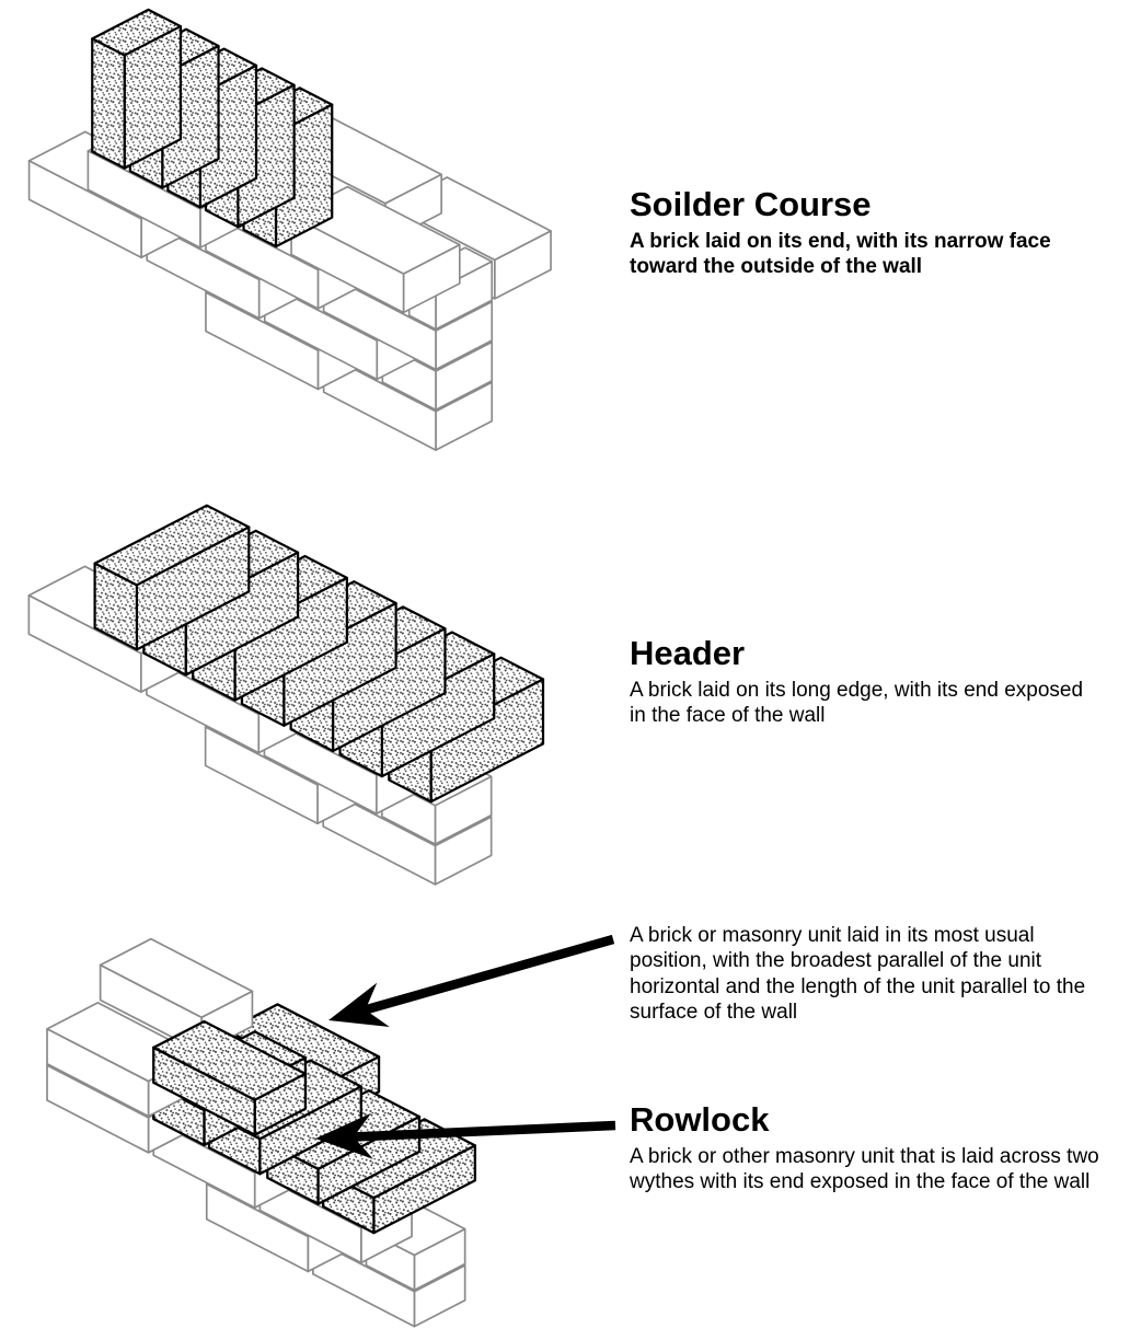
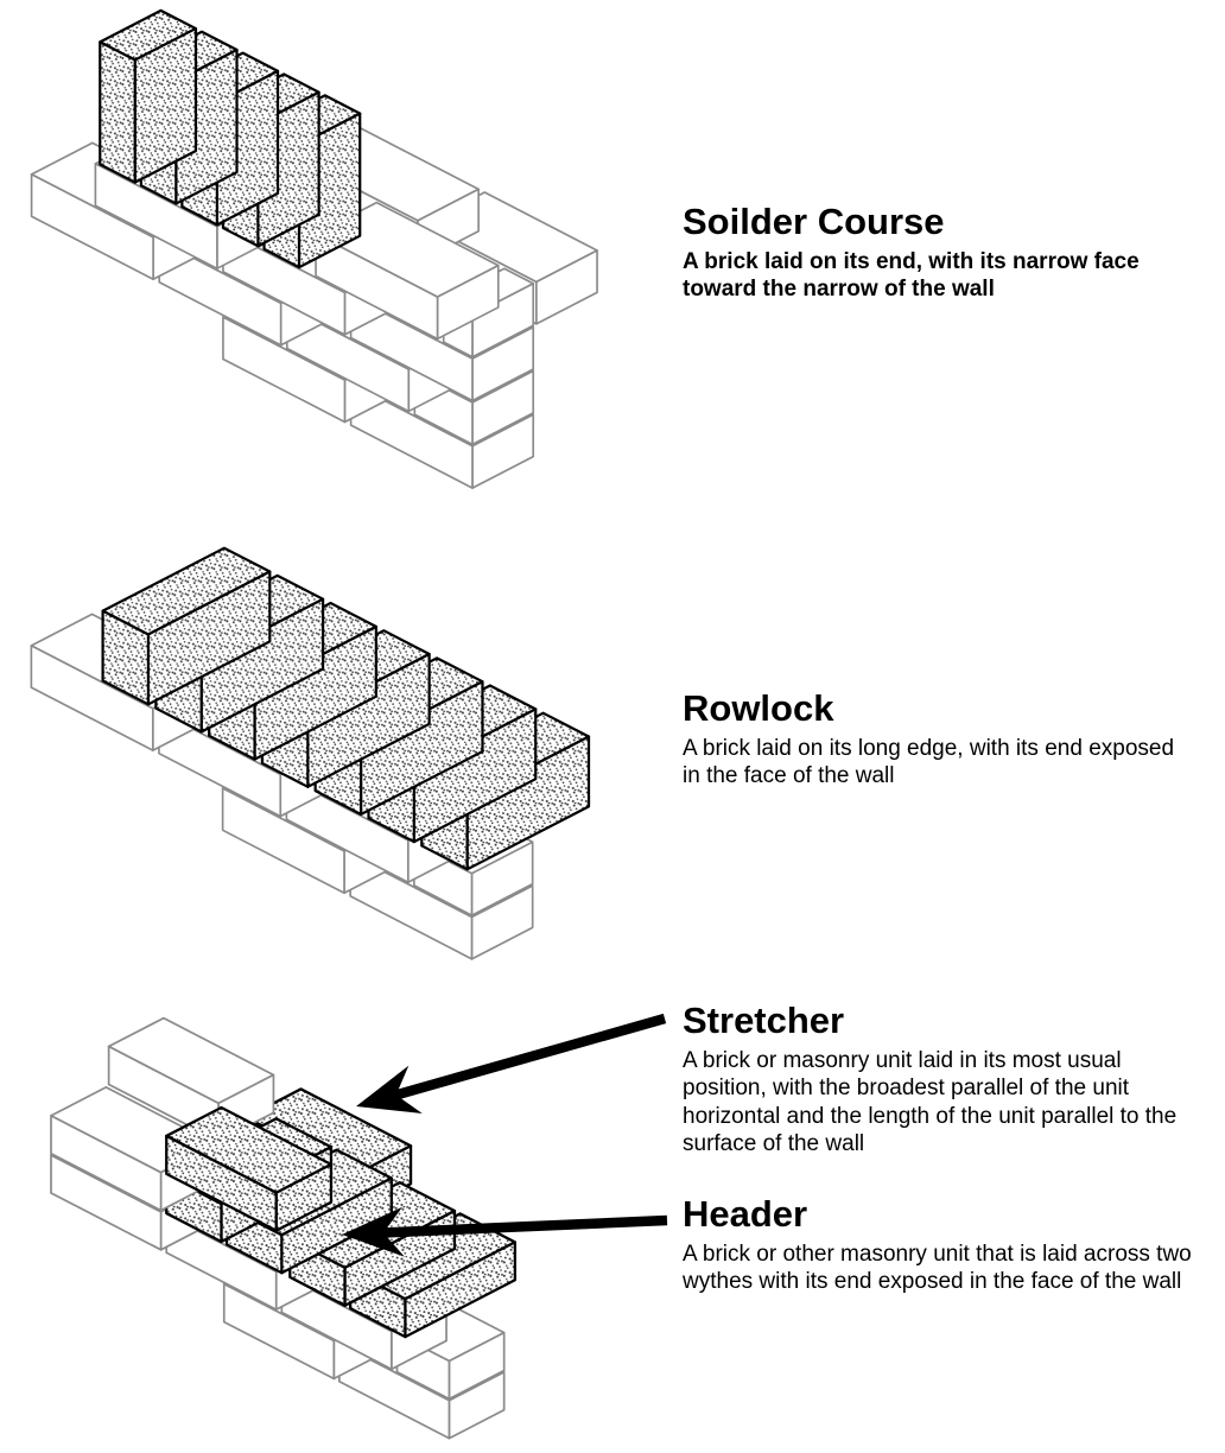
  Soilder Course
- A brick laid on its end, with its narrow face toward the outside of the wall
+ A brick laid on its end, with its narrow face toward the narrow of the wall
- Header
+ Rowlock
  A brick laid on its long edge, with its end exposed in the face of the wall
+ Stretcher
  A brick or masonry unit laid in its most usual position, with the broadest parallel of the unit horizontal and the length of the unit parallel to the surface of the wall
- Rowlock
+ Header
  A brick or other masonry unit that is laid across two wythes with its end exposed in the face of the wall
